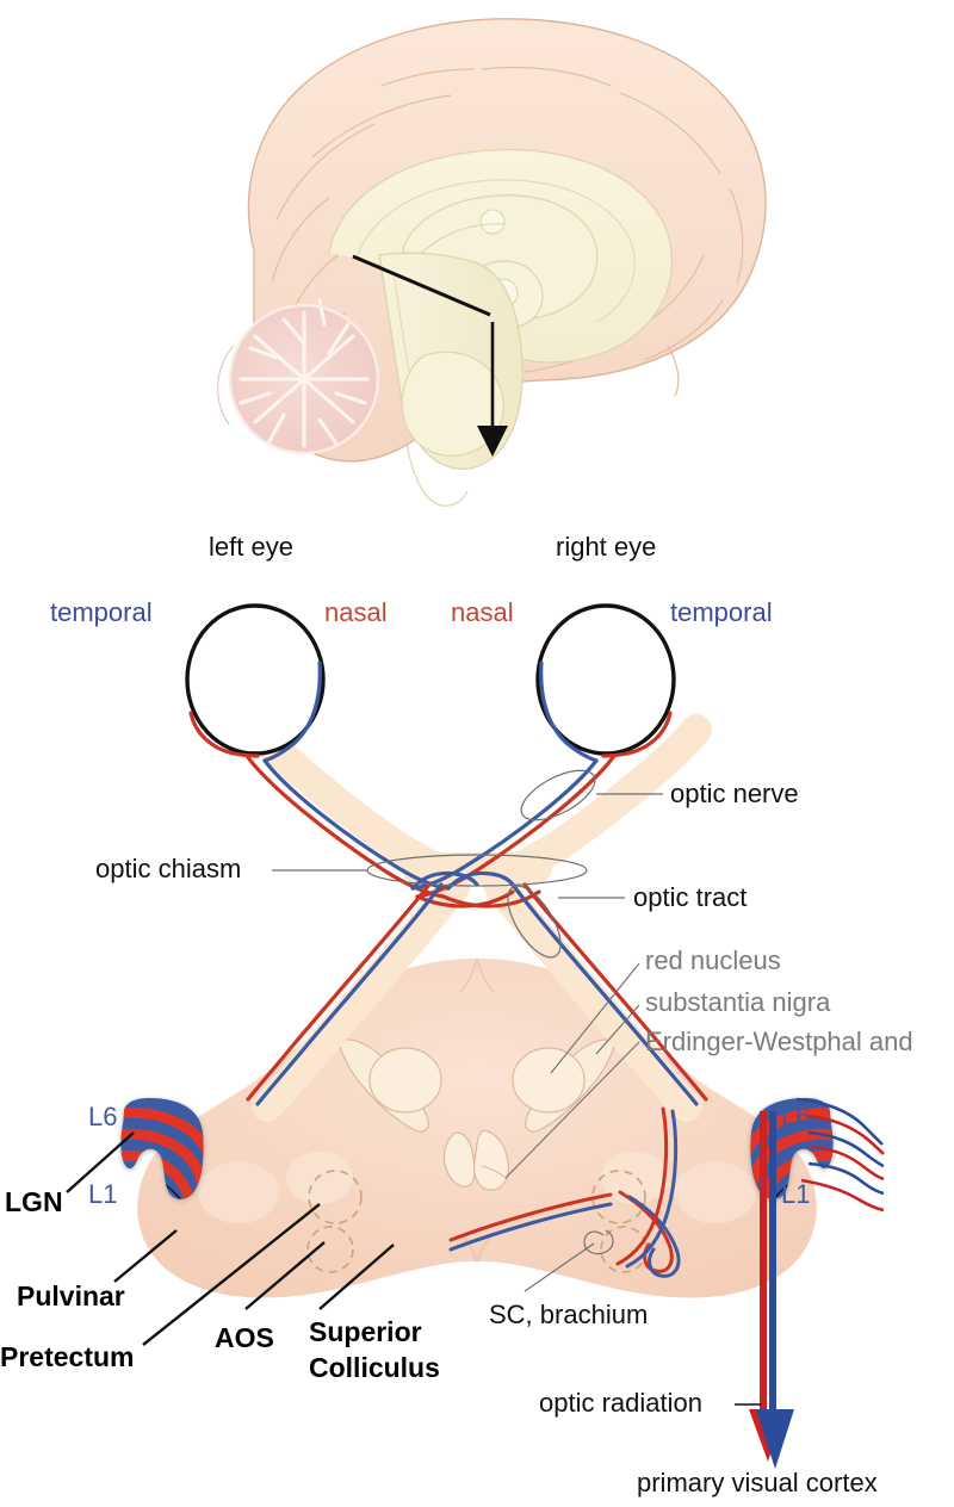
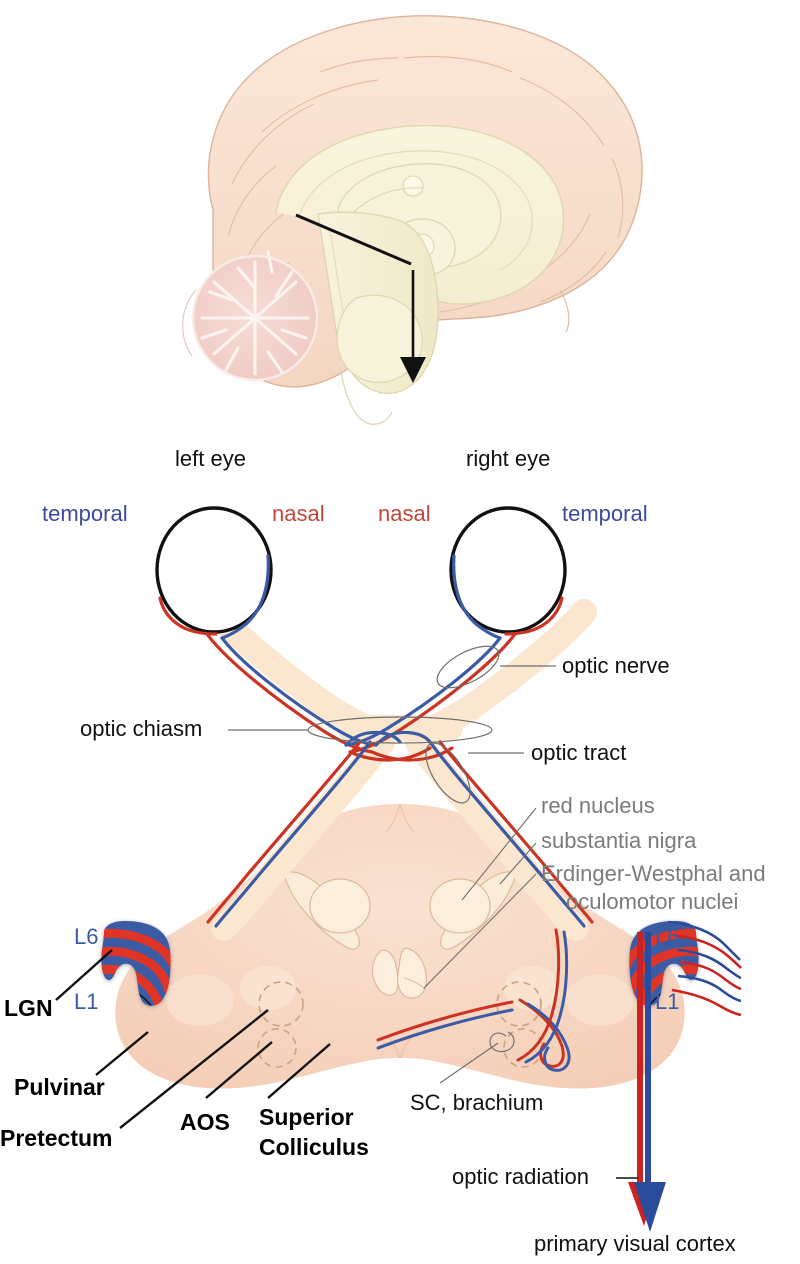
  left eye
  right eye
  temporal
  nasal
  nasal
  temporal
  optic nerve
  optic chiasm
  optic tract
  red nucleus
  substantia nigra
  Erdinger-Westphal and
+ oculomotor nuclei
  L6
  L1
  L6
  L1
  LGN
  Pulvinar
  Pretectum
  AOS
  Superior
  Colliculus
  SC, brachium
  optic radiation
  primary visual cortex
